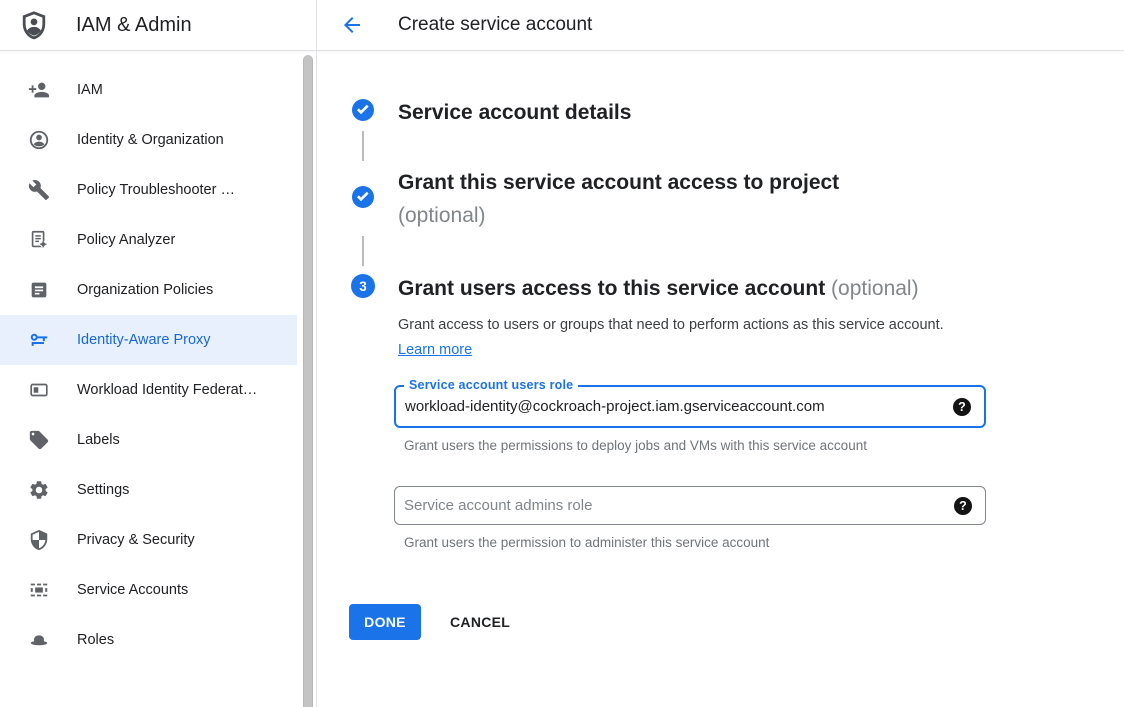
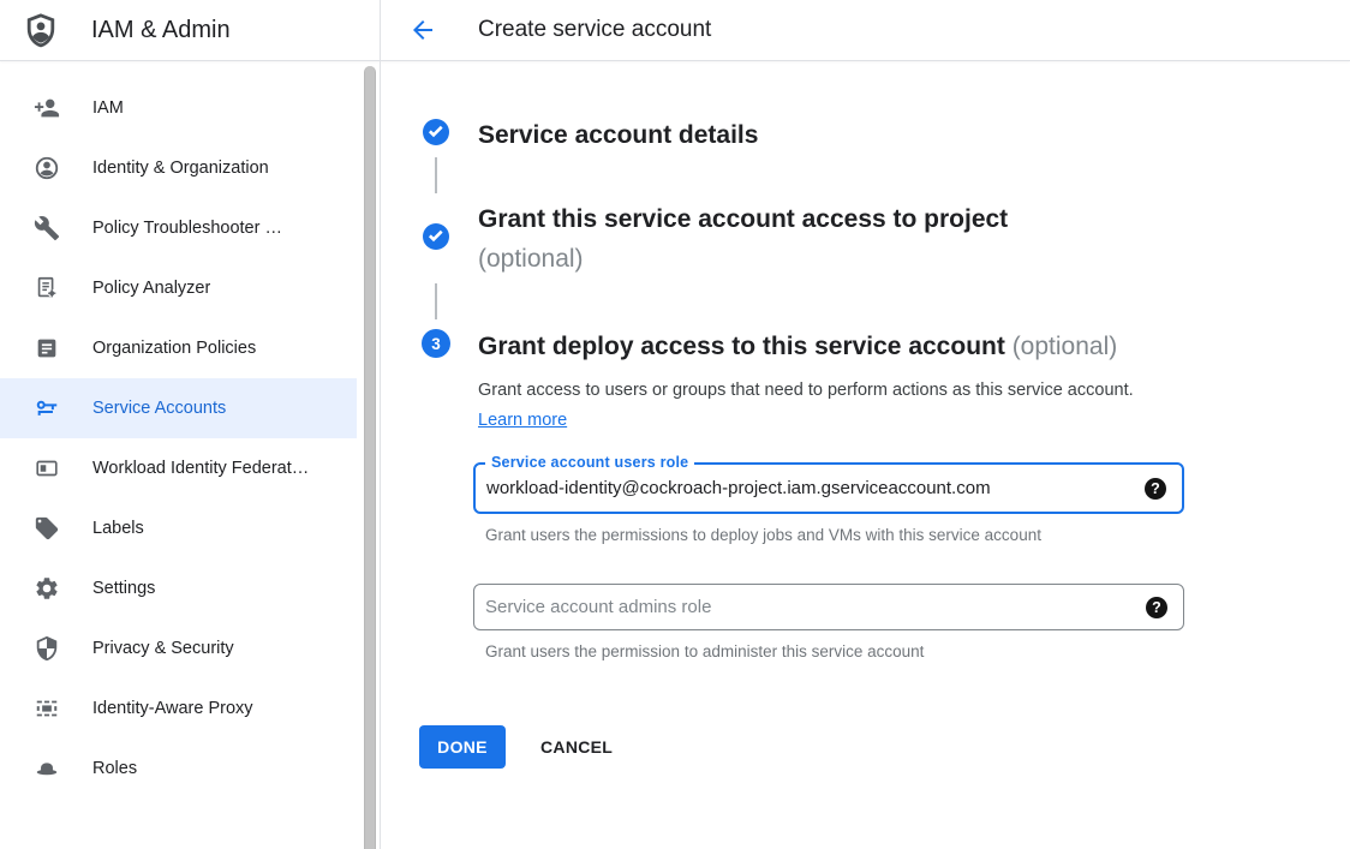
  IAM & Admin
  Create service account
  IAM
  Identity & Organization
  Policy Troubleshooter …
  Policy Analyzer
  Organization Policies
- Identity-Aware Proxy
+ Service Accounts
  Workload Identity Federat…
  Labels
  Settings
  Privacy & Security
- Service Accounts
+ Identity-Aware Proxy
  Roles
  Service account details
  Grant this service account access to project
  (optional)
  3
- Grant users access to this service account (optional)
+ Grant deploy access to this service account (optional)
  Grant access to users or groups that need to perform actions as this service account. Learn more
  Service account users role
  workload-identity@cockroach-project.iam.gserviceaccount.com
  ?
  Grant users the permissions to deploy jobs and VMs with this service account
  Service account admins role
  ?
  Grant users the permission to administer this service account
  DONE
  CANCEL
